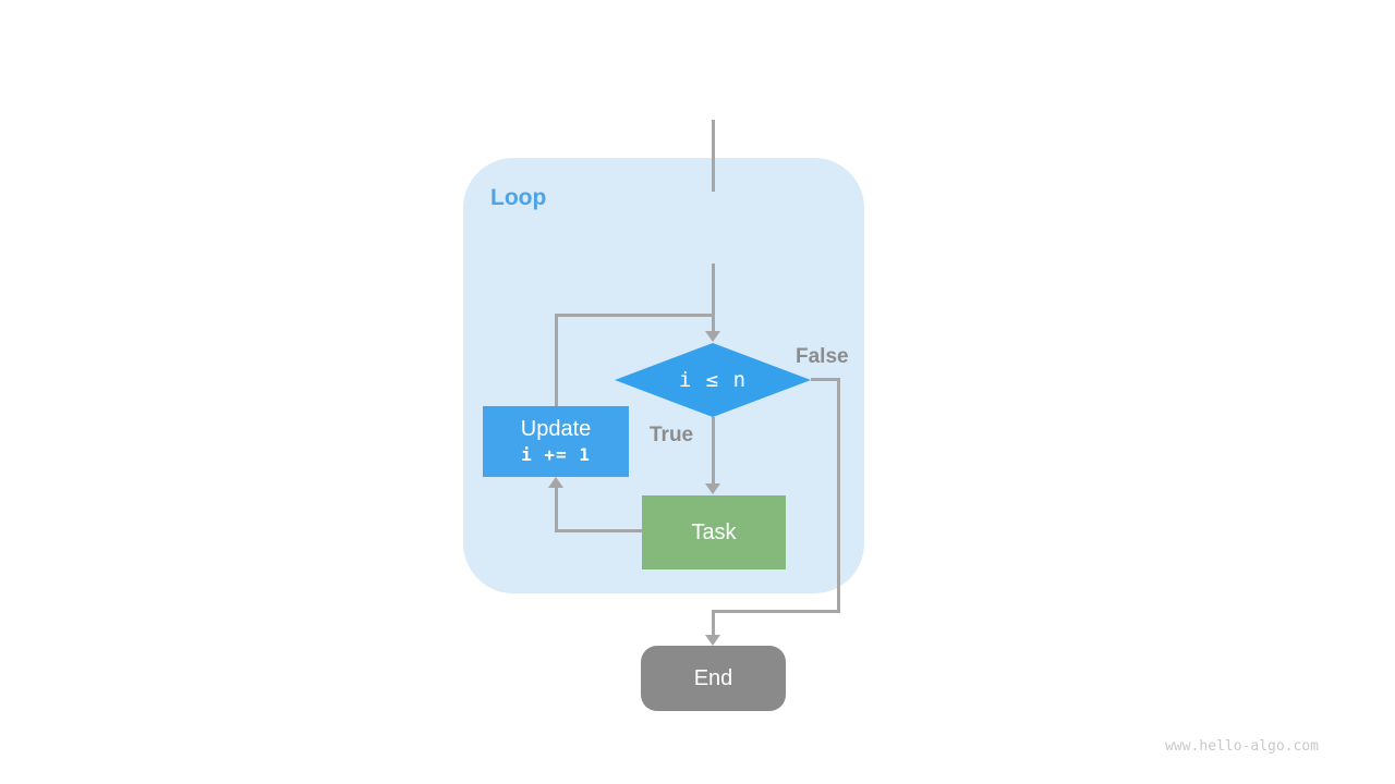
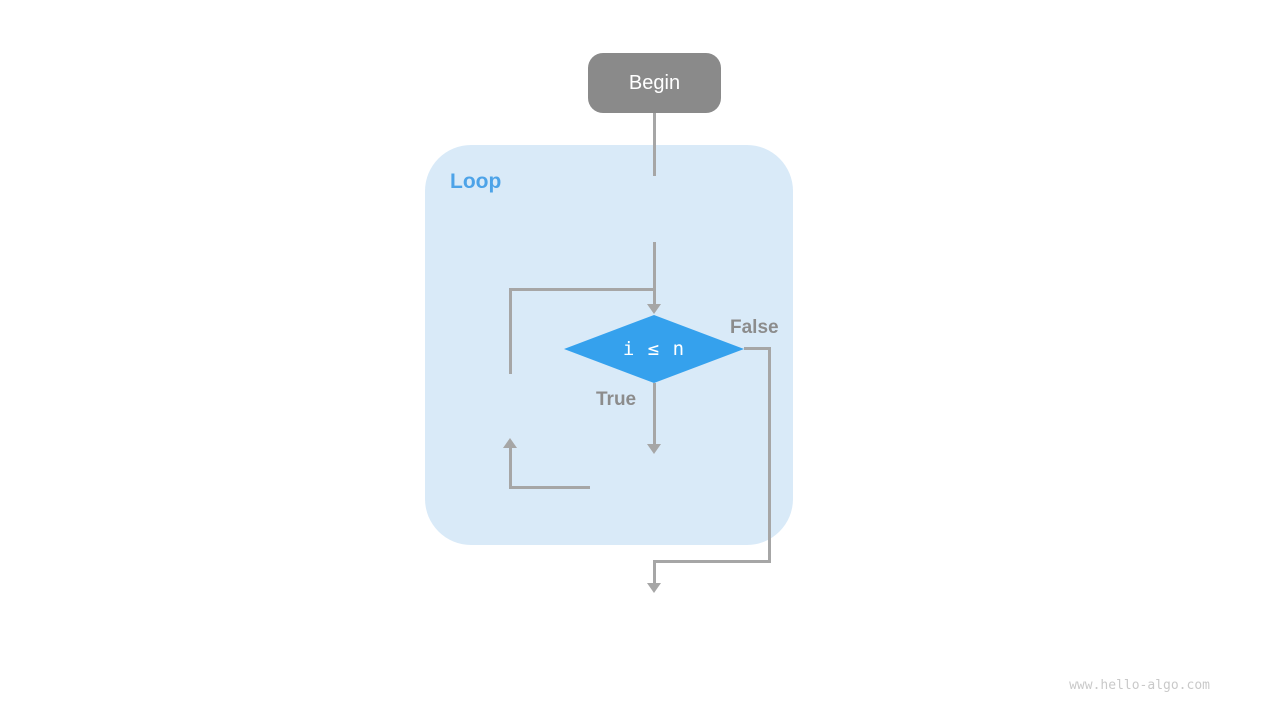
  Loop
  True
  False
+ Begin
  i ≤ n
- Update
- i += 1
- Task
- End
  www.hello-algo.com
